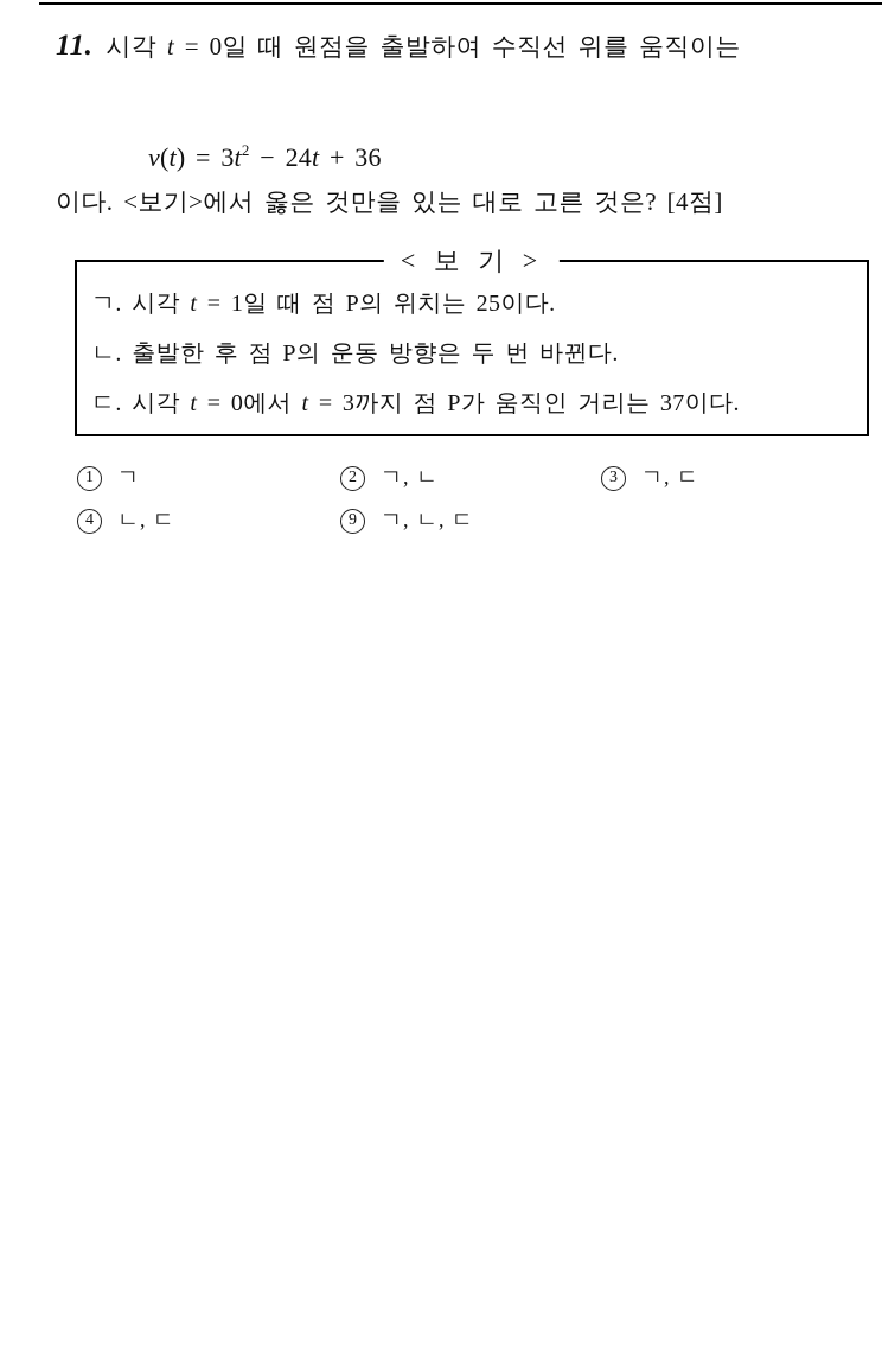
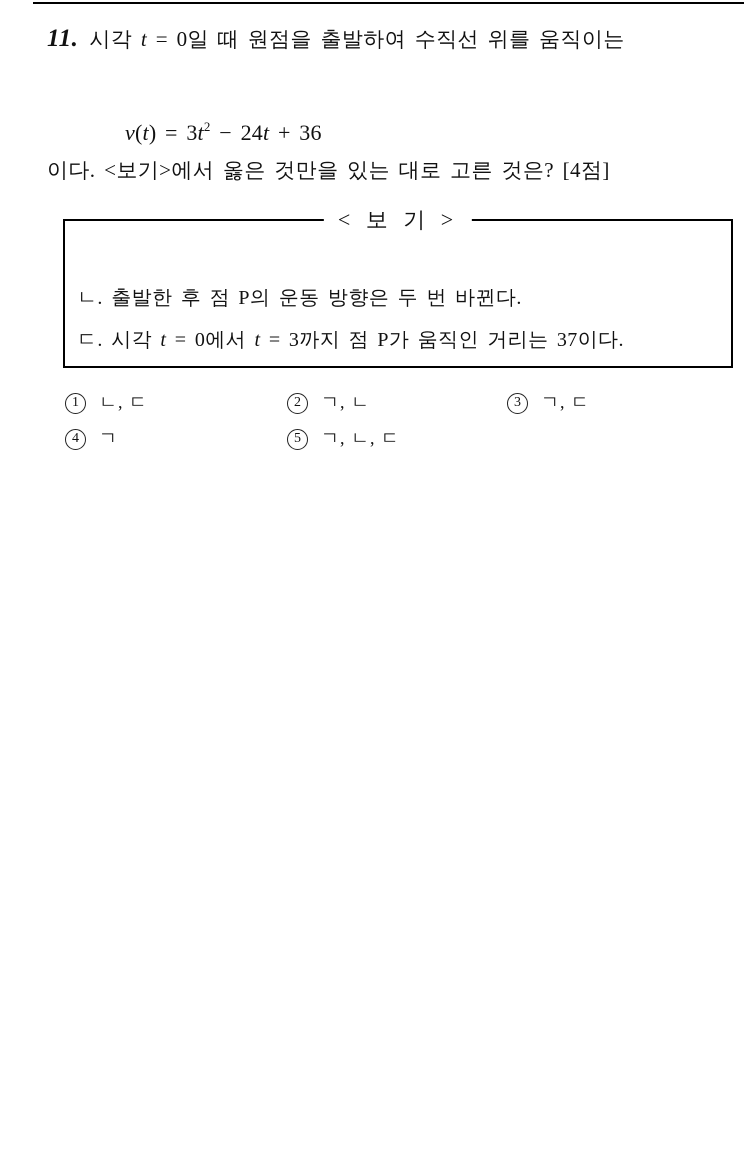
  11. 시각 t = 0일 때 원점을 출발하여 수직선 위를 움직이는
  v(t) = 3t2 − 24t + 36
  이다. <보기>에서 옳은 것만을 있는 대로 고른 것은? [4점]
  < 보 기 >
- ㄱ. 시각 t = 1일 때 점 P의 위치는 25이다.
  ㄴ. 출발한 후 점 P의 운동 방향은 두 번 바뀐다.
  ㄷ. 시각 t = 0에서 t = 3까지 점 P가 움직인 거리는 37이다.
  1
- ㄱ
+ ㄴ, ㄷ
  2
  ㄱ, ㄴ
  3
  ㄱ, ㄷ
  4
- ㄴ, ㄷ
+ ㄱ
- 9
+ 5
  ㄱ, ㄴ, ㄷ
